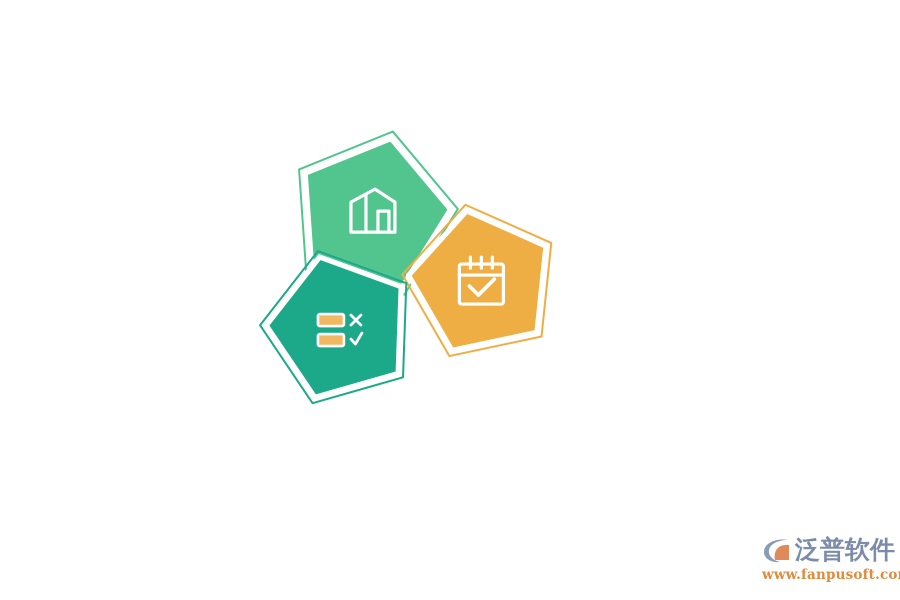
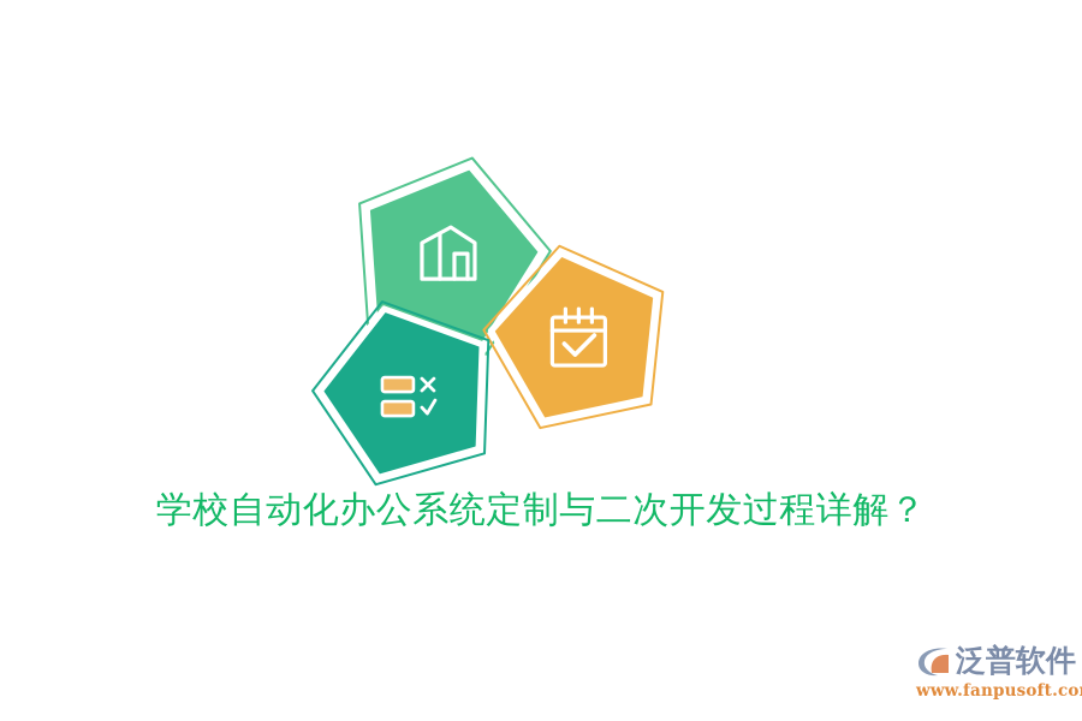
+ 学校自动化办公系统定制与二次开发过程详解？
  泛普软件
  www.fanpusoft.co
